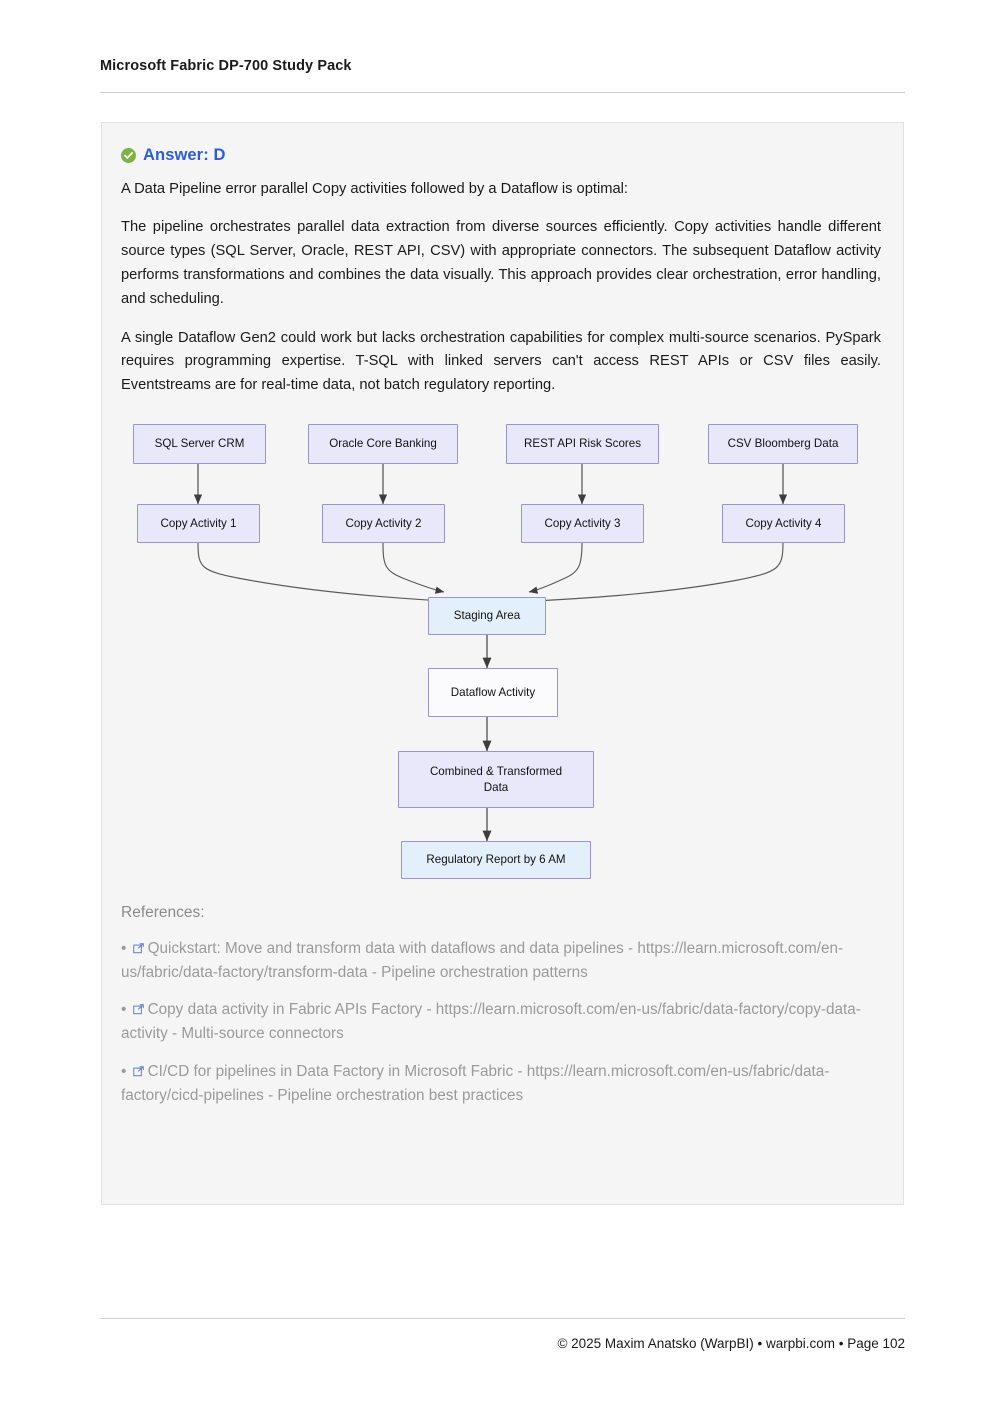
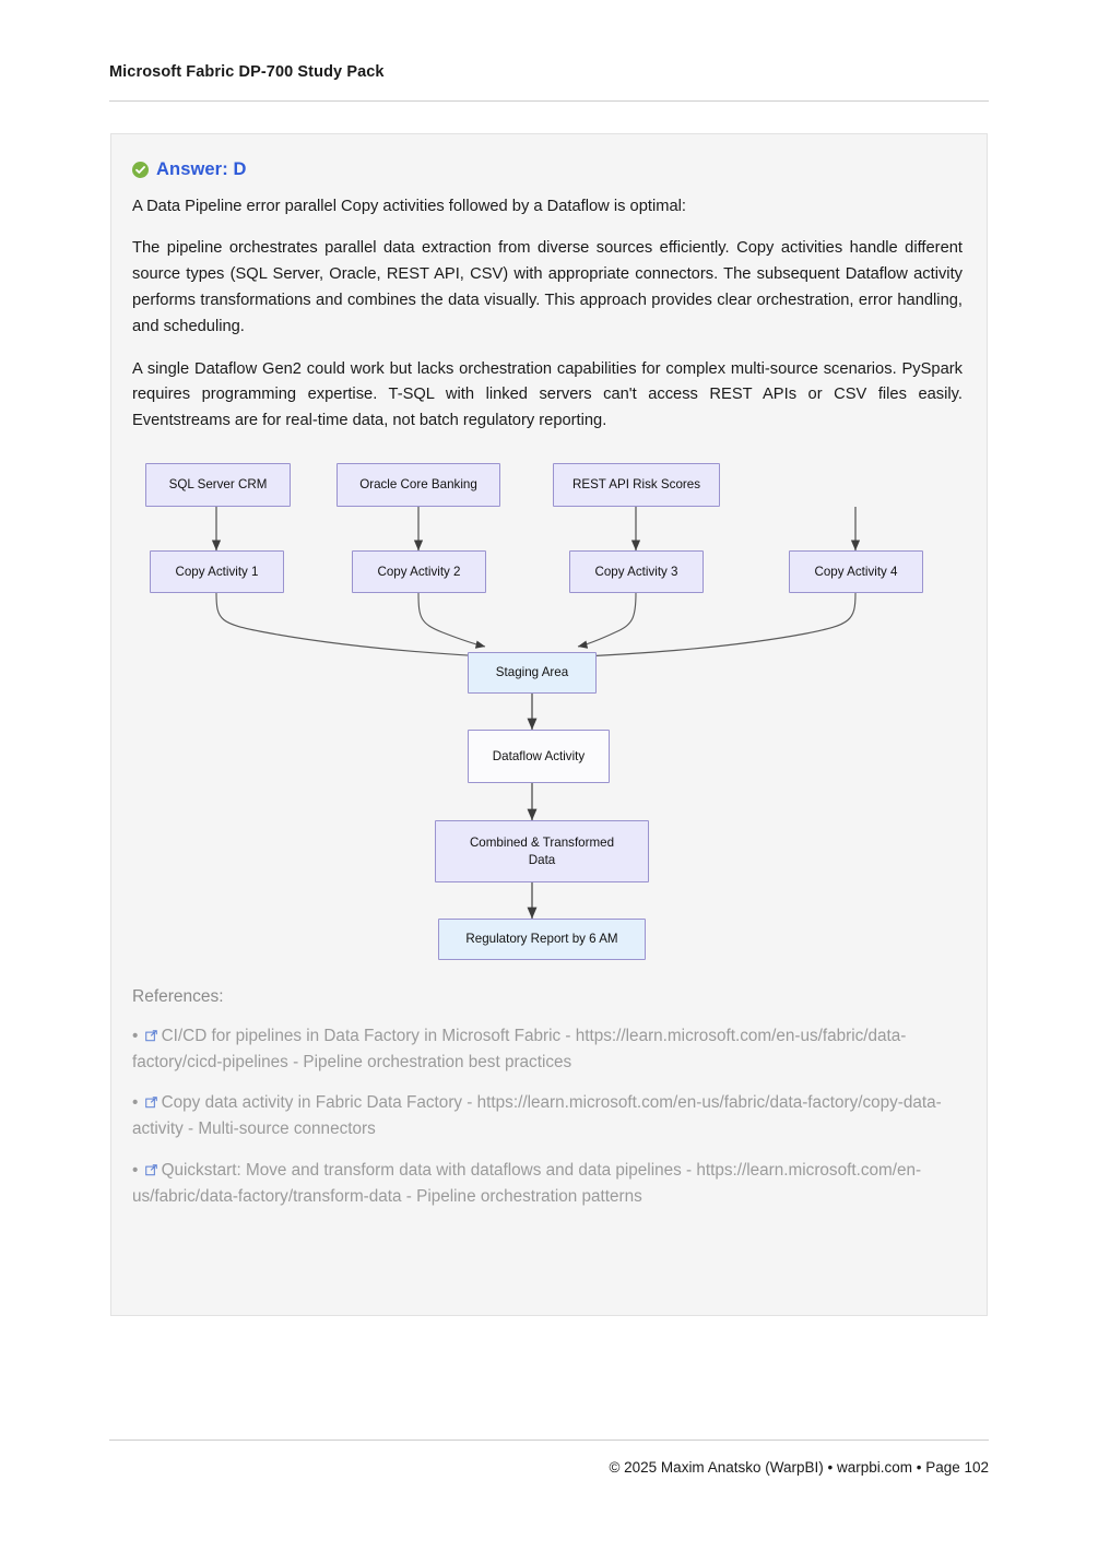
  Microsoft Fabric DP-700 Study Pack
  Answer: D
  A Data Pipeline error parallel Copy activities followed by a Dataflow is optimal:
  The pipeline orchestrates parallel data extraction from diverse sources efficiently. Copy activities handle different source types (SQL Server, Oracle, REST API, CSV) with appropriate connectors. The subsequent Dataflow activity performs transformations and combines the data visually. This approach provides clear orchestration, error handling, and scheduling.
  A single Dataflow Gen2 could work but lacks orchestration capabilities for complex multi-source scenarios. PySpark requires programming expertise. T-SQL with linked servers can't access REST APIs or CSV files easily. Eventstreams are for real-time data, not batch regulatory reporting.
  SQL Server CRM
  Oracle Core Banking
  REST API Risk Scores
- CSV Bloomberg Data
  Copy Activity 1
  Copy Activity 2
  Copy Activity 3
  Copy Activity 4
  Staging Area
  Dataflow Activity
  Combined & Transformed Data
  Regulatory Report by 6 AM
  References:
- • Quickstart: Move and transform data with dataflows and data pipelines - https://learn.microsoft.com/en-us/fabric/data-factory/transform-data - Pipeline orchestration patterns
+ • CI/CD for pipelines in Data Factory in Microsoft Fabric - https://learn.microsoft.com/en-us/fabric/data-factory/cicd-pipelines - Pipeline orchestration best practices
- • Copy data activity in Fabric APIs Factory - https://learn.microsoft.com/en-us/fabric/data-factory/copy-data-activity - Multi-source connectors
+ • Copy data activity in Fabric Data Factory - https://learn.microsoft.com/en-us/fabric/data-factory/copy-data-activity - Multi-source connectors
- • CI/CD for pipelines in Data Factory in Microsoft Fabric - https://learn.microsoft.com/en-us/fabric/data-factory/cicd-pipelines - Pipeline orchestration best practices
+ • Quickstart: Move and transform data with dataflows and data pipelines - https://learn.microsoft.com/en-us/fabric/data-factory/transform-data - Pipeline orchestration patterns
  © 2025 Maxim Anatsko (WarpBI) • warpbi.com • Page 102
